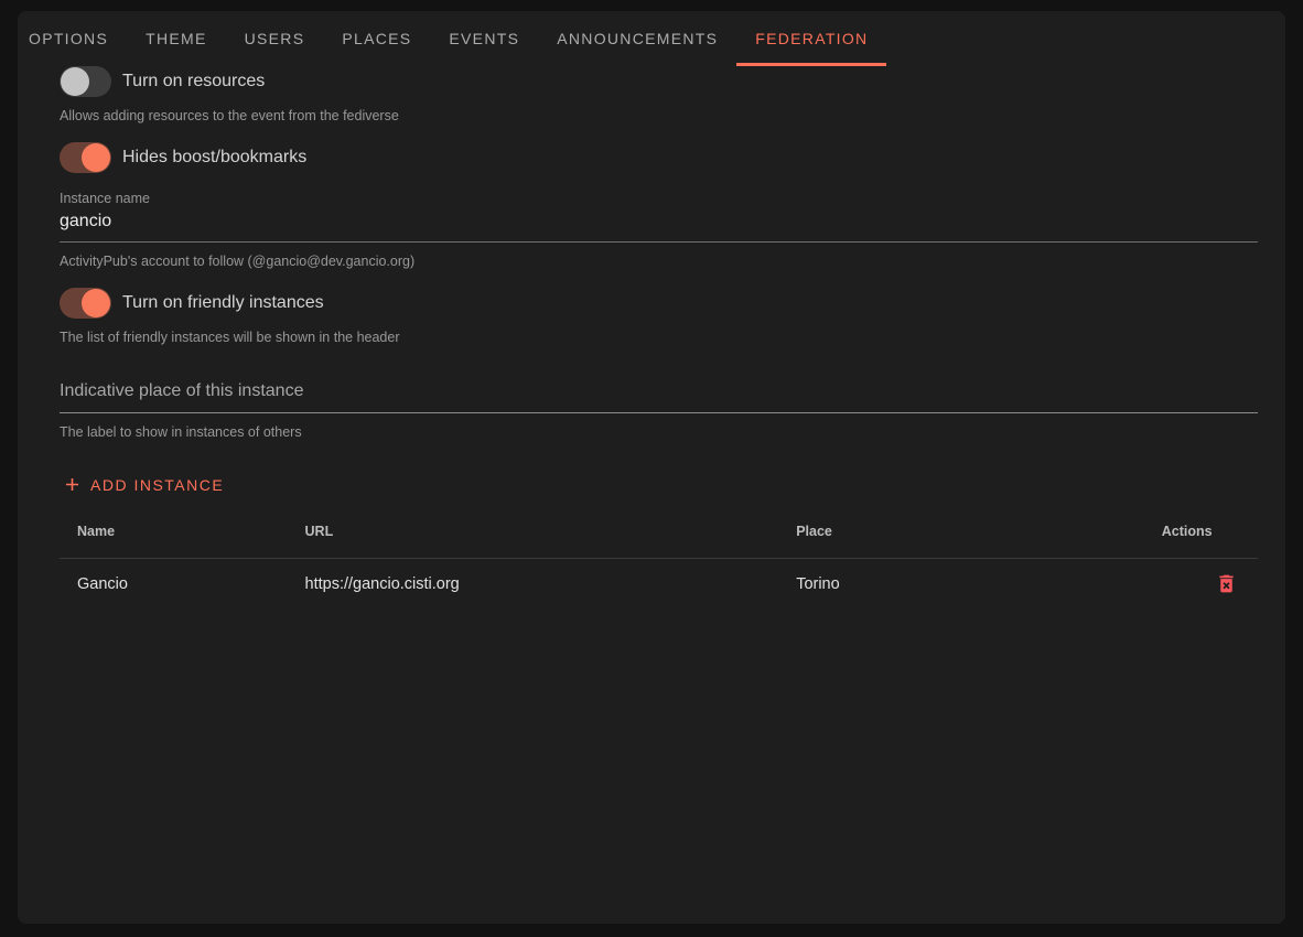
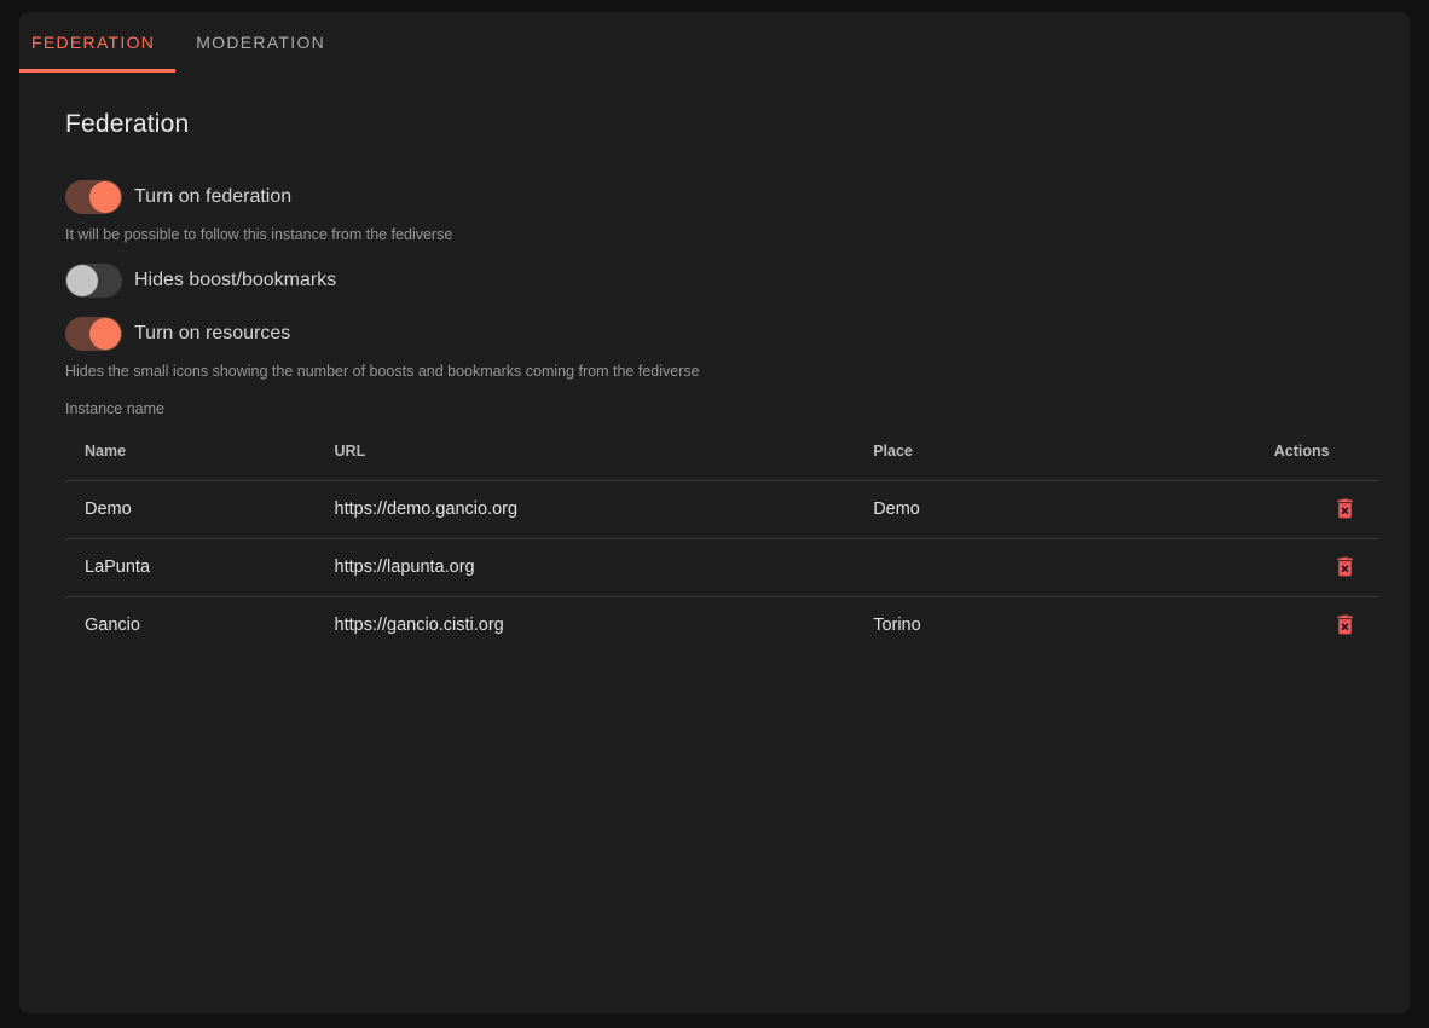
- OPTIONS
- THEME
- USERS
- PLACES
- EVENTS
- ANNOUNCEMENTS
  FEDERATION
+ MODERATION
+ Federation
+ Turn on federation
+ It will be possible to follow this instance from the fediverse
- Turn on resources
+ Hides boost/bookmarks
- Allows adding resources to the event from the fediverse
- Hides boost/bookmarks
+ Turn on resources
+ Hides the small icons showing the number of boosts and bookmarks coming from the fediverse
  Instance name
- gancio
- ActivityPub's account to follow (@gancio@dev.gancio.org)
- Turn on friendly instances
- The list of friendly instances will be shown in the header
- Indicative place of this instance
- The label to show in instances of others
- ADD INSTANCE
  Name	URL	Place	Actions
+ Demo	https://demo.gancio.org	Demo
+ LaPunta	https://lapunta.org
  Gancio	https://gancio.cisti.org	Torino
